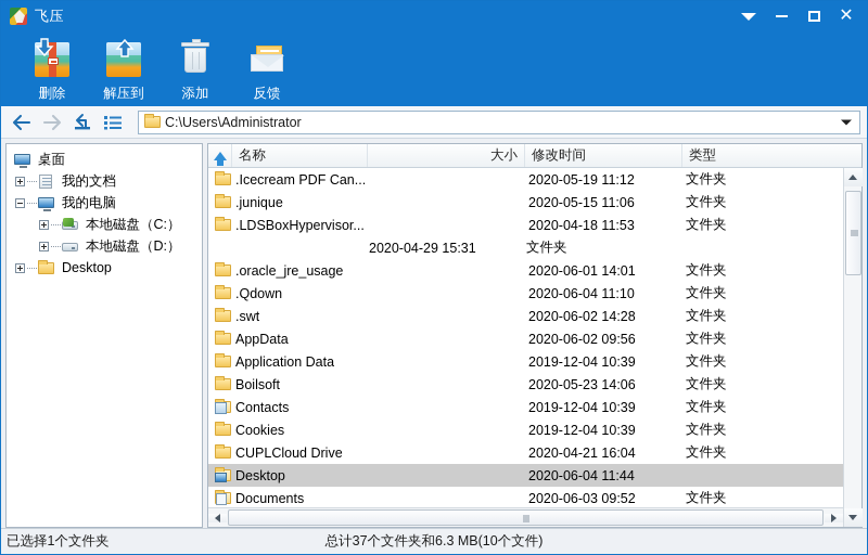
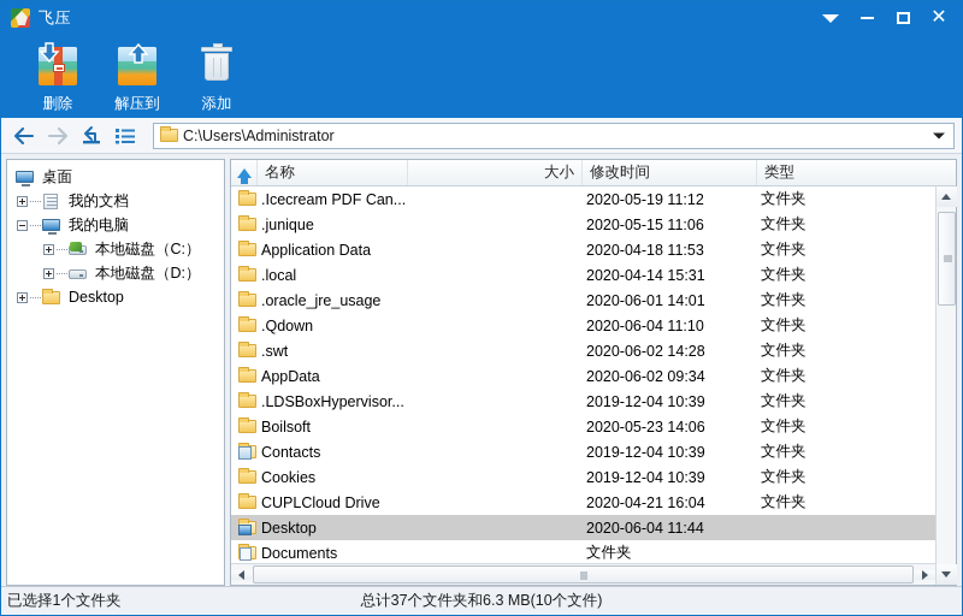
  飞压
  ✕
  删除
  解压到
  添加
- 反馈
  C:\Users\Administrator
  桌面
  我的文档
  我的电脑
  本地磁盘（C:）
  本地磁盘（D:）
  Desktop
  名称
  大小
  修改时间
  类型
  .Icecream PDF Can...
  2020-05-19 11:12
  文件夹
  .junique
  2020-05-15 11:06
  文件夹
- .LDSBoxHypervisor...
+ Application Data
  2020-04-18 11:53
  文件夹
+ .local
- 2020-04-29 15:31
+ 2020-04-14 15:31
  文件夹
  .oracle_jre_usage
  2020-06-01 14:01
  文件夹
  .Qdown
  2020-06-04 11:10
  文件夹
  .swt
  2020-06-02 14:28
  文件夹
  AppData
- 2020-06-02 09:56
+ 2020-06-02 09:34
  文件夹
- Application Data
+ .LDSBoxHypervisor...
  2019-12-04 10:39
  文件夹
  Boilsoft
  2020-05-23 14:06
  文件夹
  Contacts
  2019-12-04 10:39
  文件夹
  Cookies
  2019-12-04 10:39
  文件夹
  CUPLCloud Drive
  2020-04-21 16:04
  文件夹
  Desktop
  2020-06-04 11:44
  Documents
- 2020-06-03 09:52
  文件夹
  已选择1个文件夹
  总计37个文件夹和6.3 MB(10个文件)
